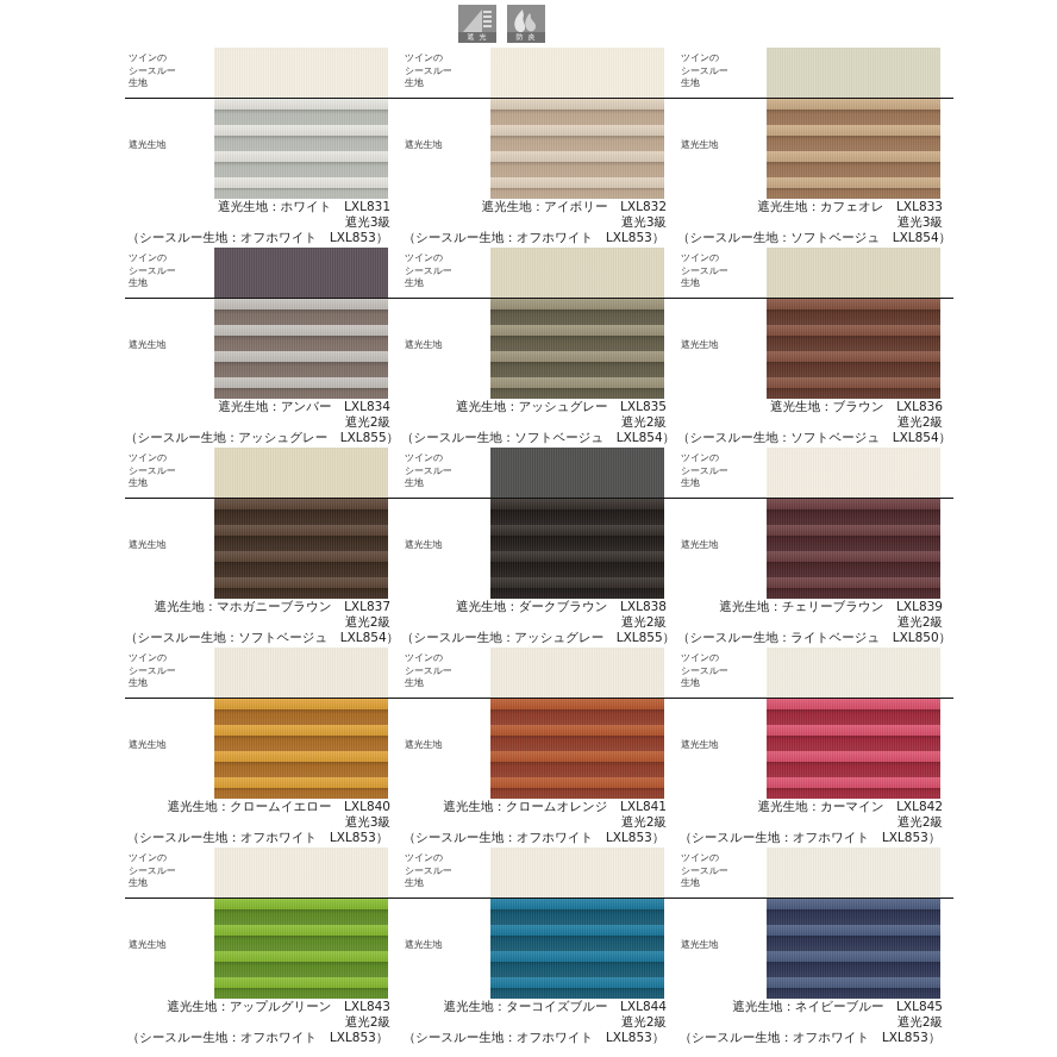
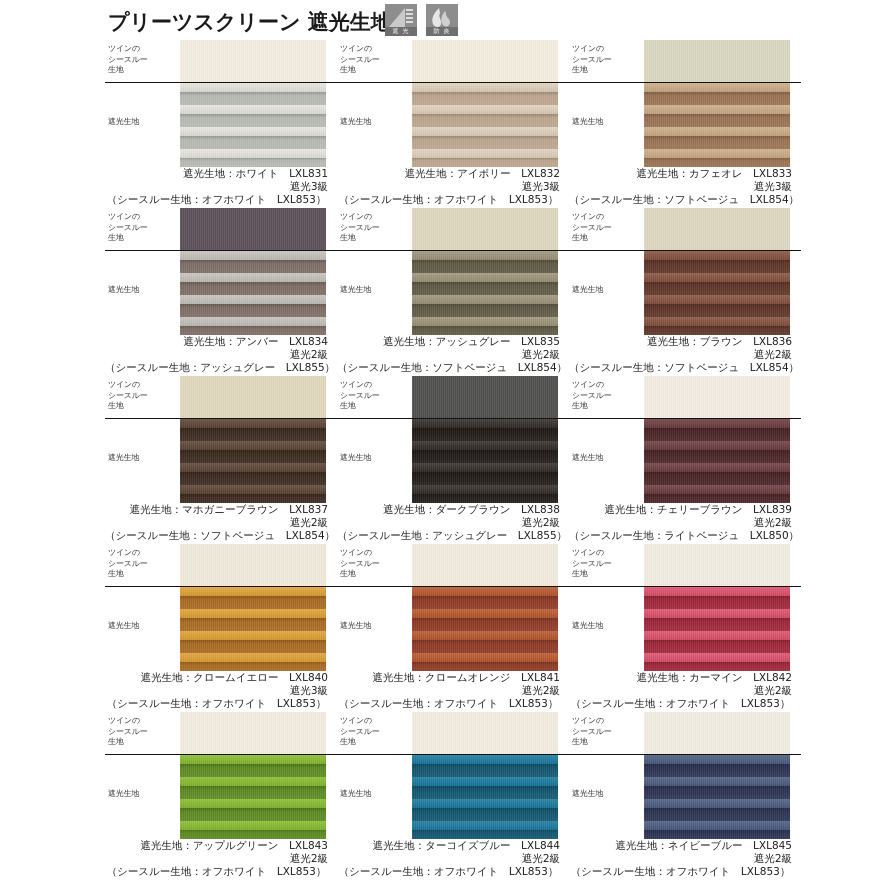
+ プリーツスクリーン 遮光生地
  ツインの
  シースルー
  生地
  遮光生地
  遮光生地：ホワイト LXL831
  遮光3級
  （シースルー生地：オフホワイト LXL853）
  ツインの
  シースルー
  生地
  遮光生地
  遮光生地：アイボリー LXL832
  遮光3級
  （シースルー生地：オフホワイト LXL853）
  ツインの
  シースルー
  生地
  遮光生地
  遮光生地：カフェオレ LXL833
  遮光3級
  （シースルー生地：ソフトベージュ LXL854）
  ツインの
  シースルー
  生地
  遮光生地
  遮光生地：アンバー LXL834
  遮光2級
  （シースルー生地：アッシュグレー LXL855）
  ツインの
  シースルー
  生地
  遮光生地
  遮光生地：アッシュグレー LXL835
  遮光2級
  （シースルー生地：ソフトベージュ LXL854）
  ツインの
  シースルー
  生地
  遮光生地
  遮光生地：ブラウン LXL836
  遮光2級
  （シースルー生地：ソフトベージュ LXL854）
  ツインの
  シースルー
  生地
  遮光生地
  遮光生地：マホガニーブラウン LXL837
  遮光2級
  （シースルー生地：ソフトベージュ LXL854）
  ツインの
  シースルー
  生地
  遮光生地
  遮光生地：ダークブラウン LXL838
  遮光2級
  （シースルー生地：アッシュグレー LXL855）
  ツインの
  シースルー
  生地
  遮光生地
  遮光生地：チェリーブラウン LXL839
  遮光2級
  （シースルー生地：ライトベージュ LXL850）
  ツインの
  シースルー
  生地
  遮光生地
  遮光生地：クロームイエロー LXL840
  遮光3級
  （シースルー生地：オフホワイト LXL853）
  ツインの
  シースルー
  生地
  遮光生地
  遮光生地：クロームオレンジ LXL841
  遮光2級
  （シースルー生地：オフホワイト LXL853）
  ツインの
  シースルー
  生地
  遮光生地
  遮光生地：カーマイン LXL842
  遮光2級
  （シースルー生地：オフホワイト LXL853）
  ツインの
  シースルー
  生地
  遮光生地
  遮光生地：アップルグリーン LXL843
  遮光2級
  （シースルー生地：オフホワイト LXL853）
  ツインの
  シースルー
  生地
  遮光生地
  遮光生地：ターコイズブルー LXL844
  遮光2級
  （シースルー生地：オフホワイト LXL853）
  ツインの
  シースルー
  生地
  遮光生地
  遮光生地：ネイビーブルー LXL845
  遮光2級
  （シースルー生地：オフホワイト LXL853）
